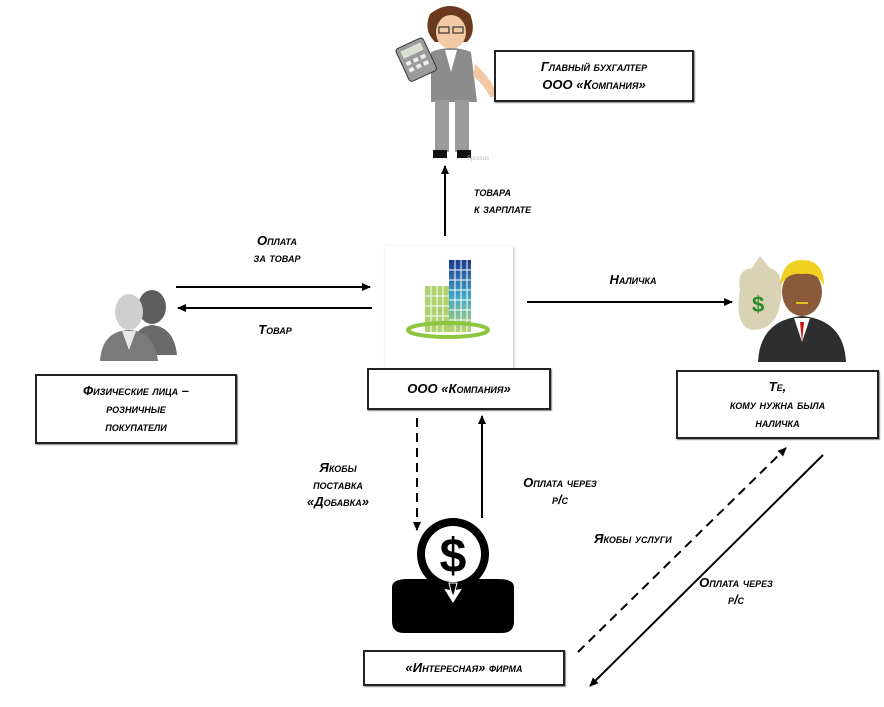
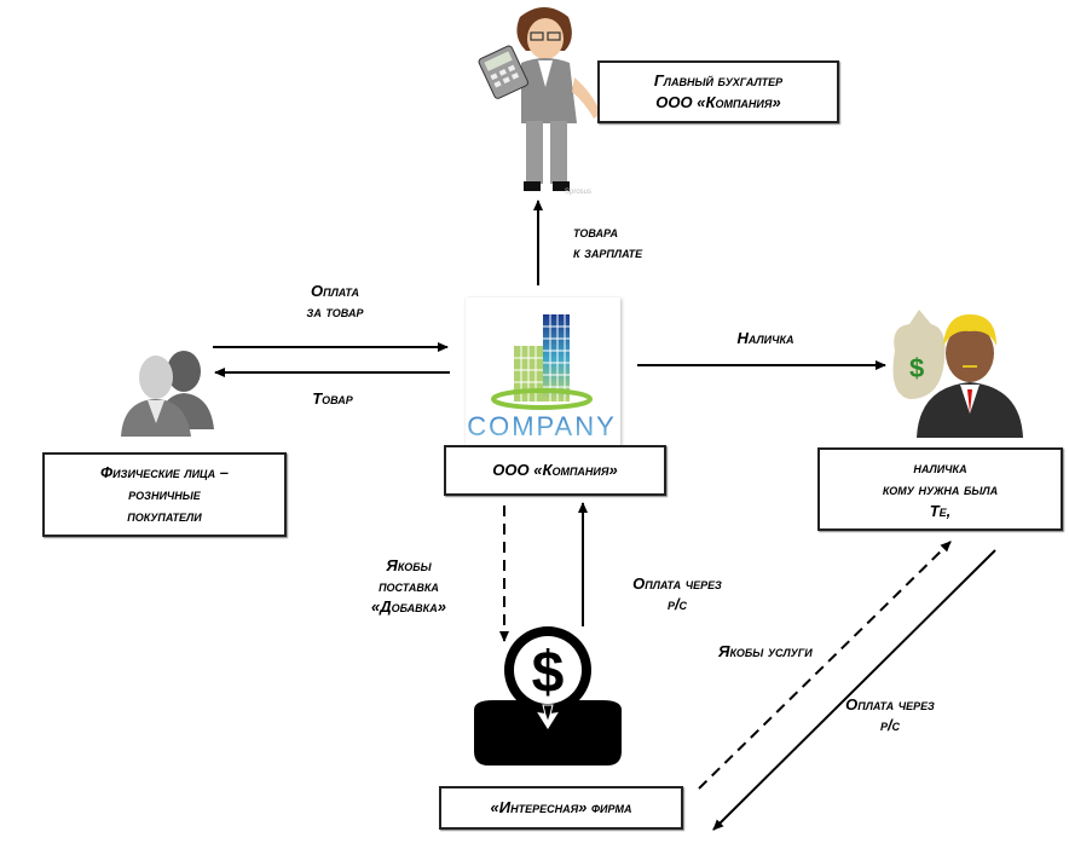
  Главный бухгалтер
  ООО «Компания»
  товара
  к зарплате
  Физические лица –
  розничные
  покупатели
  Оплата
  за товар
  Товар
+ COMPANY
  ООО «Компания»
  Наличка
  $
- Те,
+ наличка
  кому нужна была
- наличка
+ Те,
  Якобы
  поставка
  «Добавка»
  Оплата через
  р/с
  $
  «Интересная» фирма
  Якобы услуги
  Оплата через
  р/с
